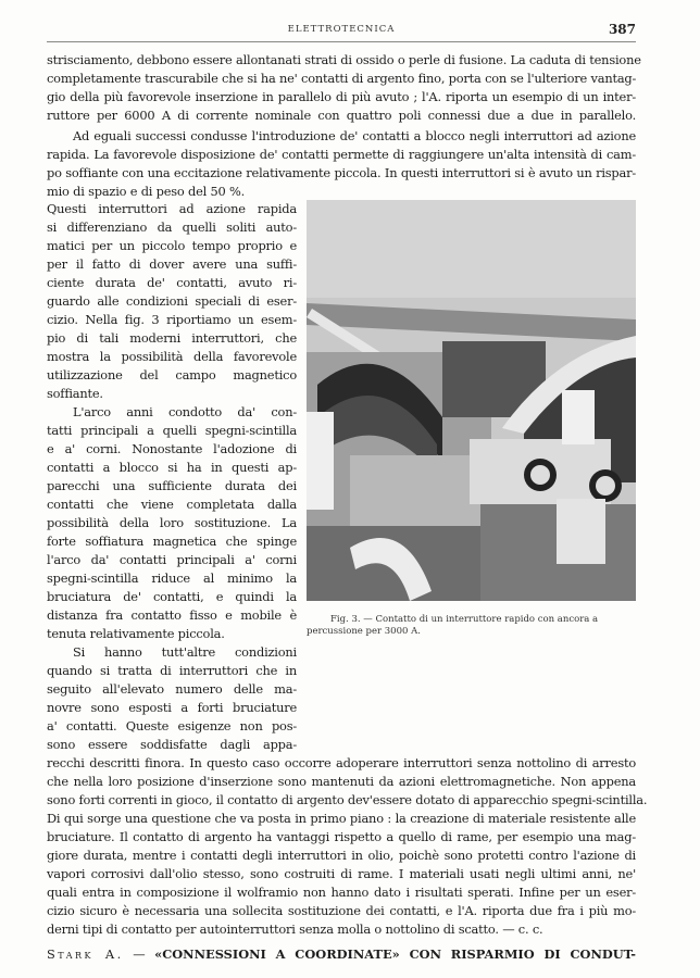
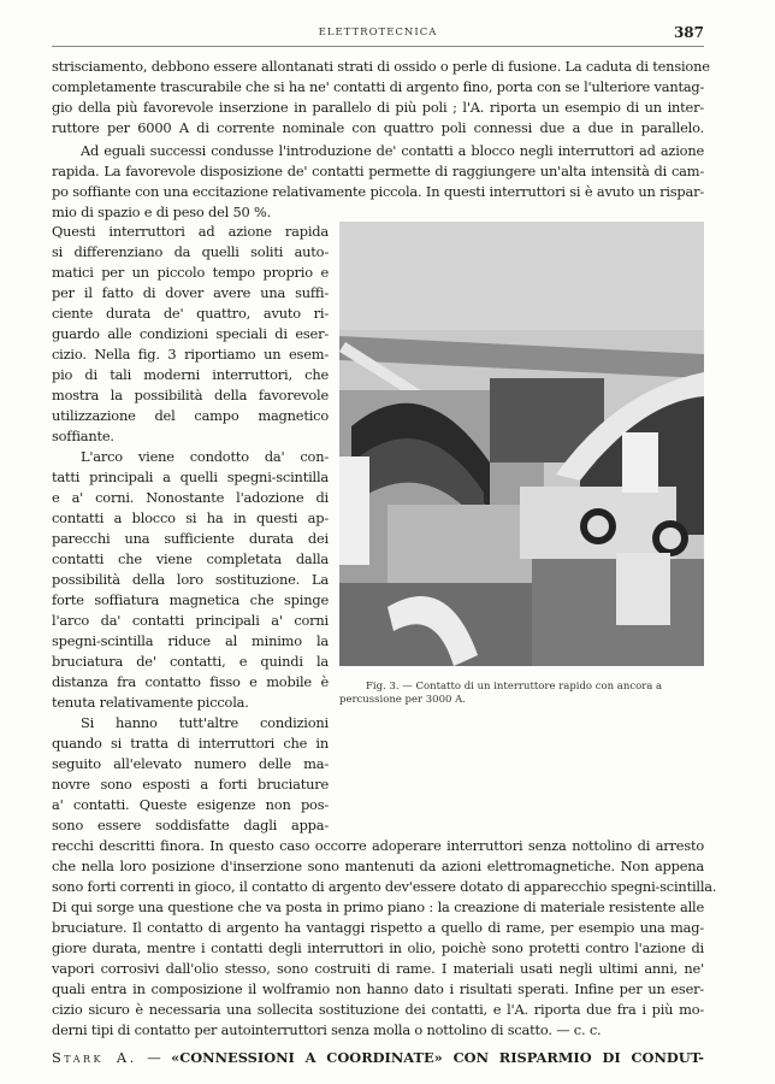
  ELETTROTECNICA
  387
  strisciamento, debbono essere allontanati strati di ossido o perle di fusione. La caduta di tensione
  completamente trascurabile che si ha ne' contatti di argento fino, porta con se l'ulteriore vantag-
- gio della più favorevole inserzione in parallelo di più avuto ; l'A. riporta un esempio di un inter-
+ gio della più favorevole inserzione in parallelo di più poli ; l'A. riporta un esempio di un inter-
  ruttore per 6000 A di corrente nominale con quattro poli connessi due a due in parallelo.
  Ad eguali successi condusse l'introduzione de' contatti a blocco negli interruttori ad azione
  rapida. La favorevole disposizione de' contatti permette di raggiungere un'alta intensità di cam-
  po soffiante con una eccitazione relativamente piccola. In questi interruttori si è avuto un rispar-
  mio di spazio e di peso del 50 %.
  Questi interruttori ad azione rapida
  si differenziano da quelli soliti auto-
  matici per un piccolo tempo proprio e
  per il fatto di dover avere una suffi-
- ciente durata de' contatti, avuto ri-
+ ciente durata de' quattro, avuto ri-
  guardo alle condizioni speciali di eser-
  cizio. Nella fig. 3 riportiamo un esem-
  pio di tali moderni interruttori, che
  mostra la possibilità della favorevole
  utilizzazione del campo magnetico
  soffiante.
- L'arco anni condotto da' con-
+ L'arco viene condotto da' con-
  tatti principali a quelli spegni-scintilla
  e a' corni. Nonostante l'adozione di
  contatti a blocco si ha in questi ap-
  parecchi una sufficiente durata dei
  contatti che viene completata dalla
  possibilità della loro sostituzione. La
  forte soffiatura magnetica che spinge
  l'arco da' contatti principali a' corni
  spegni-scintilla riduce al minimo la
  bruciatura de' contatti, e quindi la
  distanza fra contatto fisso e mobile è
  tenuta relativamente piccola.
  Si hanno tutt'altre condizioni
  quando si tratta di interruttori che in
  seguito all'elevato numero delle ma-
  novre sono esposti a forti bruciature
  a' contatti. Queste esigenze non pos-
  sono essere soddisfatte dagli appa-
  Fig. 3. — Contatto di un interruttore rapido con ancora a
  percussione per 3000 A.
  recchi descritti finora. In questo caso occorre adoperare interruttori senza nottolino di arresto
  che nella loro posizione d'inserzione sono mantenuti da azioni elettromagnetiche. Non appena
  sono forti correnti in gioco, il contatto di argento dev'essere dotato di apparecchio spegni-scintilla.
  Di qui sorge una questione che va posta in primo piano : la creazione di materiale resistente alle
  bruciature. Il contatto di argento ha vantaggi rispetto a quello di rame, per esempio una mag-
  giore durata, mentre i contatti degli interruttori in olio, poichè sono protetti contro l'azione di
  vapori corrosivi dall'olio stesso, sono costruiti di rame. I materiali usati negli ultimi anni, ne'
  quali entra in composizione il wolframio non hanno dato i risultati sperati. Infine per un eser-
  cizio sicuro è necessaria una sollecita sostituzione dei contatti, e l'A. riporta due fra i più mo-
  derni tipi di contatto per autointerruttori senza molla o nottolino di scatto. — c. c.
  Stark A. — «CONNESSIONI A COORDINATE» CON RISPARMIO DI CONDUT-
